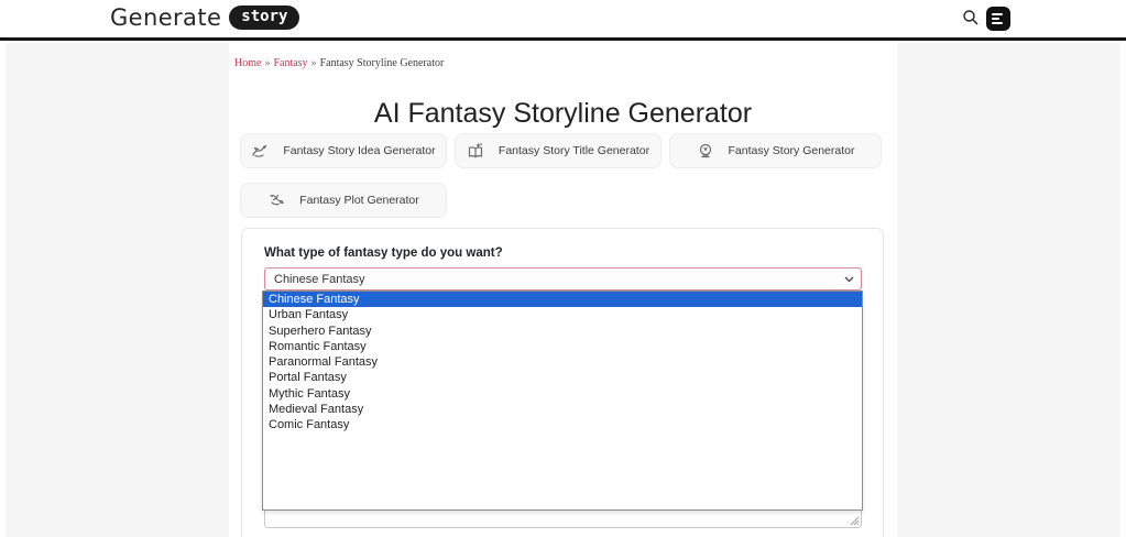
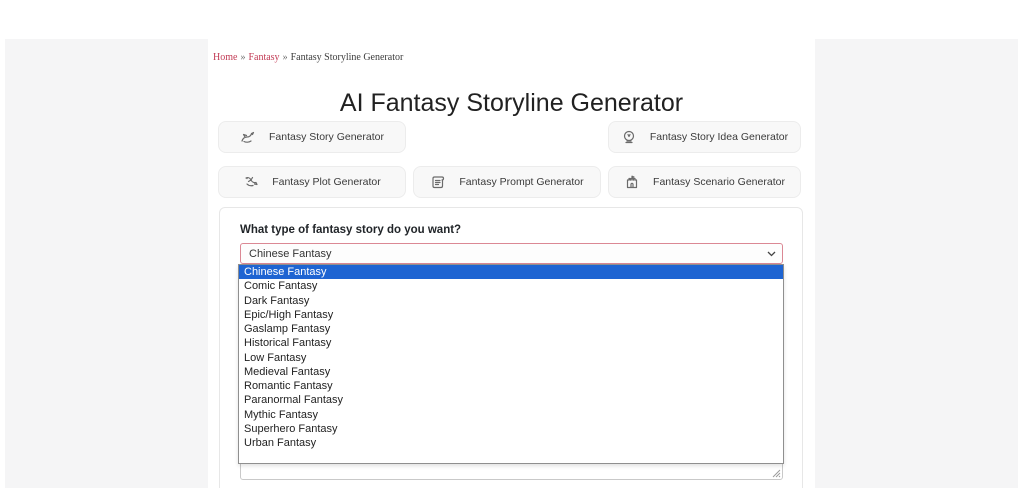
- Generate
- story
  Home » Fantasy » Fantasy Storyline Generator
  AI Fantasy Storyline Generator
- Fantasy Story Idea Generator
+ Fantasy Story Generator
- Fantasy Story Title Generator
- Fantasy Story Generator
+ Fantasy Story Idea Generator
  Fantasy Plot Generator
+ Fantasy Prompt Generator
+ Fantasy Scenario Generator
- What type of fantasy type do you want?
+ What type of fantasy story do you want?
  Chinese Fantasy
  Chinese Fantasy
- Urban Fantasy
+ Comic Fantasy
+ Dark Fantasy
+ Epic/High Fantasy
+ Gaslamp Fantasy
+ Historical Fantasy
+ Low Fantasy
- Superhero Fantasy
+ Medieval Fantasy
  Romantic Fantasy
  Paranormal Fantasy
- Portal Fantasy
  Mythic Fantasy
- Medieval Fantasy
+ Superhero Fantasy
- Comic Fantasy
+ Urban Fantasy
